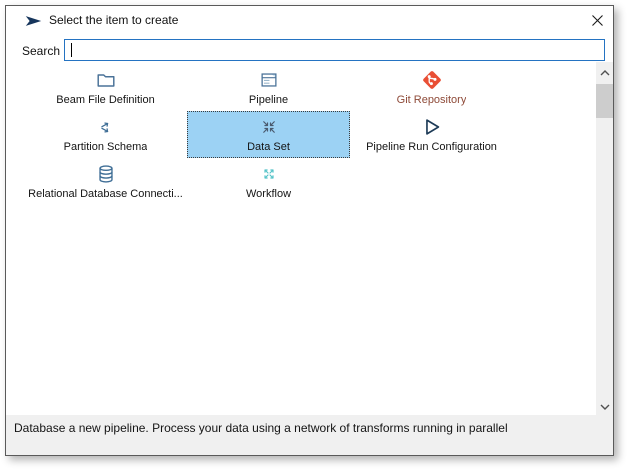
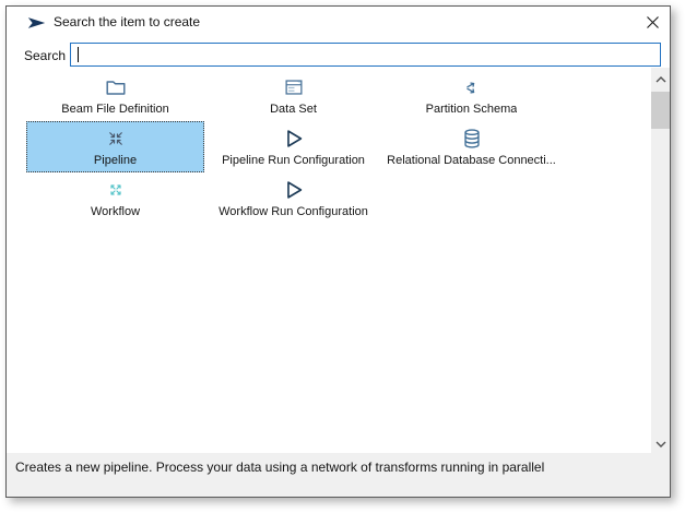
- Select the item to create
+ Search the item to create
  Search
  Beam File Definition
- Pipeline
+ Data Set
- Git Repository
  Partition Schema
- Data Set
+ Pipeline
  Pipeline Run Configuration
  Relational Database Connecti...
  Workflow
+ Workflow Run Configuration
- Database a new pipeline. Process your data using a network of transforms running in parallel
+ Creates a new pipeline. Process your data using a network of transforms running in parallel
